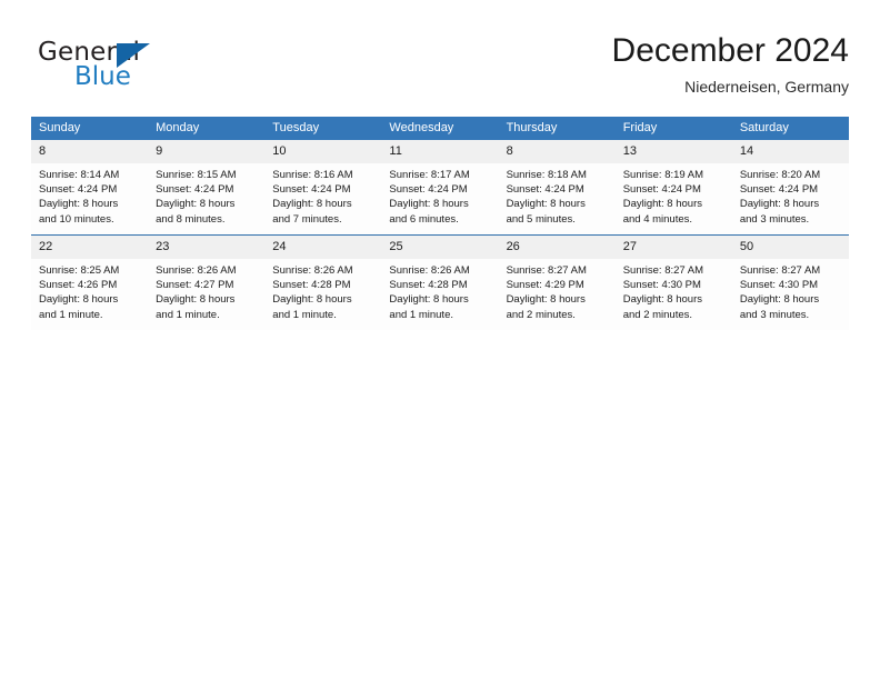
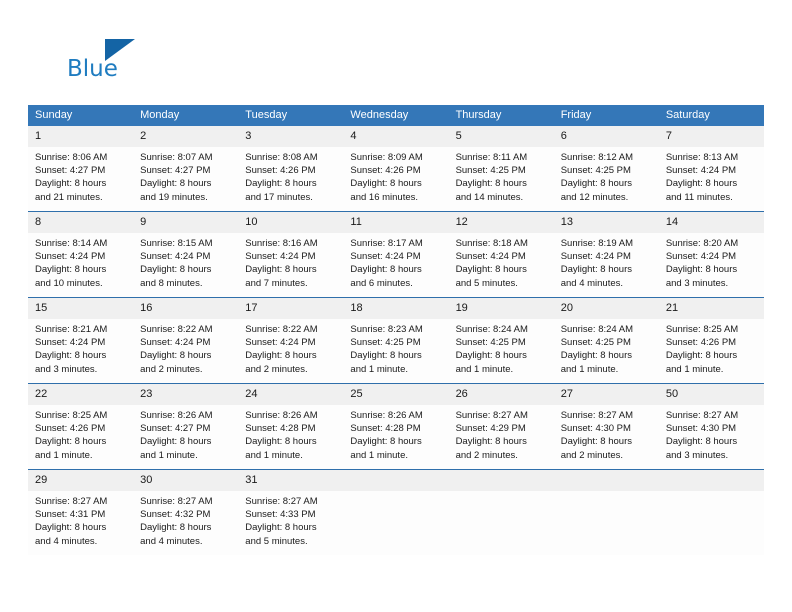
- General
  Blue
- December 2024
- Niederneisen, Germany
  Sunday	Monday	Tuesday	Wednesday	Thursday	Friday	Saturday
+ 1Sunrise: 8:06 AMSunset: 4:27 PMDaylight: 8 hoursand 21 minutes.	2Sunrise: 8:07 AMSunset: 4:27 PMDaylight: 8 hoursand 19 minutes.	3Sunrise: 8:08 AMSunset: 4:26 PMDaylight: 8 hoursand 17 minutes.	4Sunrise: 8:09 AMSunset: 4:26 PMDaylight: 8 hoursand 16 minutes.	5Sunrise: 8:11 AMSunset: 4:25 PMDaylight: 8 hoursand 14 minutes.	6Sunrise: 8:12 AMSunset: 4:25 PMDaylight: 8 hoursand 12 minutes.	7Sunrise: 8:13 AMSunset: 4:24 PMDaylight: 8 hoursand 11 minutes.
- 8Sunrise: 8:14 AMSunset: 4:24 PMDaylight: 8 hoursand 10 minutes.	9Sunrise: 8:15 AMSunset: 4:24 PMDaylight: 8 hoursand 8 minutes.	10Sunrise: 8:16 AMSunset: 4:24 PMDaylight: 8 hoursand 7 minutes.	11Sunrise: 8:17 AMSunset: 4:24 PMDaylight: 8 hoursand 6 minutes.	8Sunrise: 8:18 AMSunset: 4:24 PMDaylight: 8 hoursand 5 minutes.	13Sunrise: 8:19 AMSunset: 4:24 PMDaylight: 8 hoursand 4 minutes.	14Sunrise: 8:20 AMSunset: 4:24 PMDaylight: 8 hoursand 3 minutes.
+ 8Sunrise: 8:14 AMSunset: 4:24 PMDaylight: 8 hoursand 10 minutes.	9Sunrise: 8:15 AMSunset: 4:24 PMDaylight: 8 hoursand 8 minutes.	10Sunrise: 8:16 AMSunset: 4:24 PMDaylight: 8 hoursand 7 minutes.	11Sunrise: 8:17 AMSunset: 4:24 PMDaylight: 8 hoursand 6 minutes.	12Sunrise: 8:18 AMSunset: 4:24 PMDaylight: 8 hoursand 5 minutes.	13Sunrise: 8:19 AMSunset: 4:24 PMDaylight: 8 hoursand 4 minutes.	14Sunrise: 8:20 AMSunset: 4:24 PMDaylight: 8 hoursand 3 minutes.
+ 15Sunrise: 8:21 AMSunset: 4:24 PMDaylight: 8 hoursand 3 minutes.	16Sunrise: 8:22 AMSunset: 4:24 PMDaylight: 8 hoursand 2 minutes.	17Sunrise: 8:22 AMSunset: 4:24 PMDaylight: 8 hoursand 2 minutes.	18Sunrise: 8:23 AMSunset: 4:25 PMDaylight: 8 hoursand 1 minute.	19Sunrise: 8:24 AMSunset: 4:25 PMDaylight: 8 hoursand 1 minute.	20Sunrise: 8:24 AMSunset: 4:25 PMDaylight: 8 hoursand 1 minute.	21Sunrise: 8:25 AMSunset: 4:26 PMDaylight: 8 hoursand 1 minute.
  22Sunrise: 8:25 AMSunset: 4:26 PMDaylight: 8 hoursand 1 minute.	23Sunrise: 8:26 AMSunset: 4:27 PMDaylight: 8 hoursand 1 minute.	24Sunrise: 8:26 AMSunset: 4:28 PMDaylight: 8 hoursand 1 minute.	25Sunrise: 8:26 AMSunset: 4:28 PMDaylight: 8 hoursand 1 minute.	26Sunrise: 8:27 AMSunset: 4:29 PMDaylight: 8 hoursand 2 minutes.	27Sunrise: 8:27 AMSunset: 4:30 PMDaylight: 8 hoursand 2 minutes.	50Sunrise: 8:27 AMSunset: 4:30 PMDaylight: 8 hoursand 3 minutes.
+ 29Sunrise: 8:27 AMSunset: 4:31 PMDaylight: 8 hoursand 4 minutes.	30Sunrise: 8:27 AMSunset: 4:32 PMDaylight: 8 hoursand 4 minutes.	31Sunrise: 8:27 AMSunset: 4:33 PMDaylight: 8 hoursand 5 minutes.
